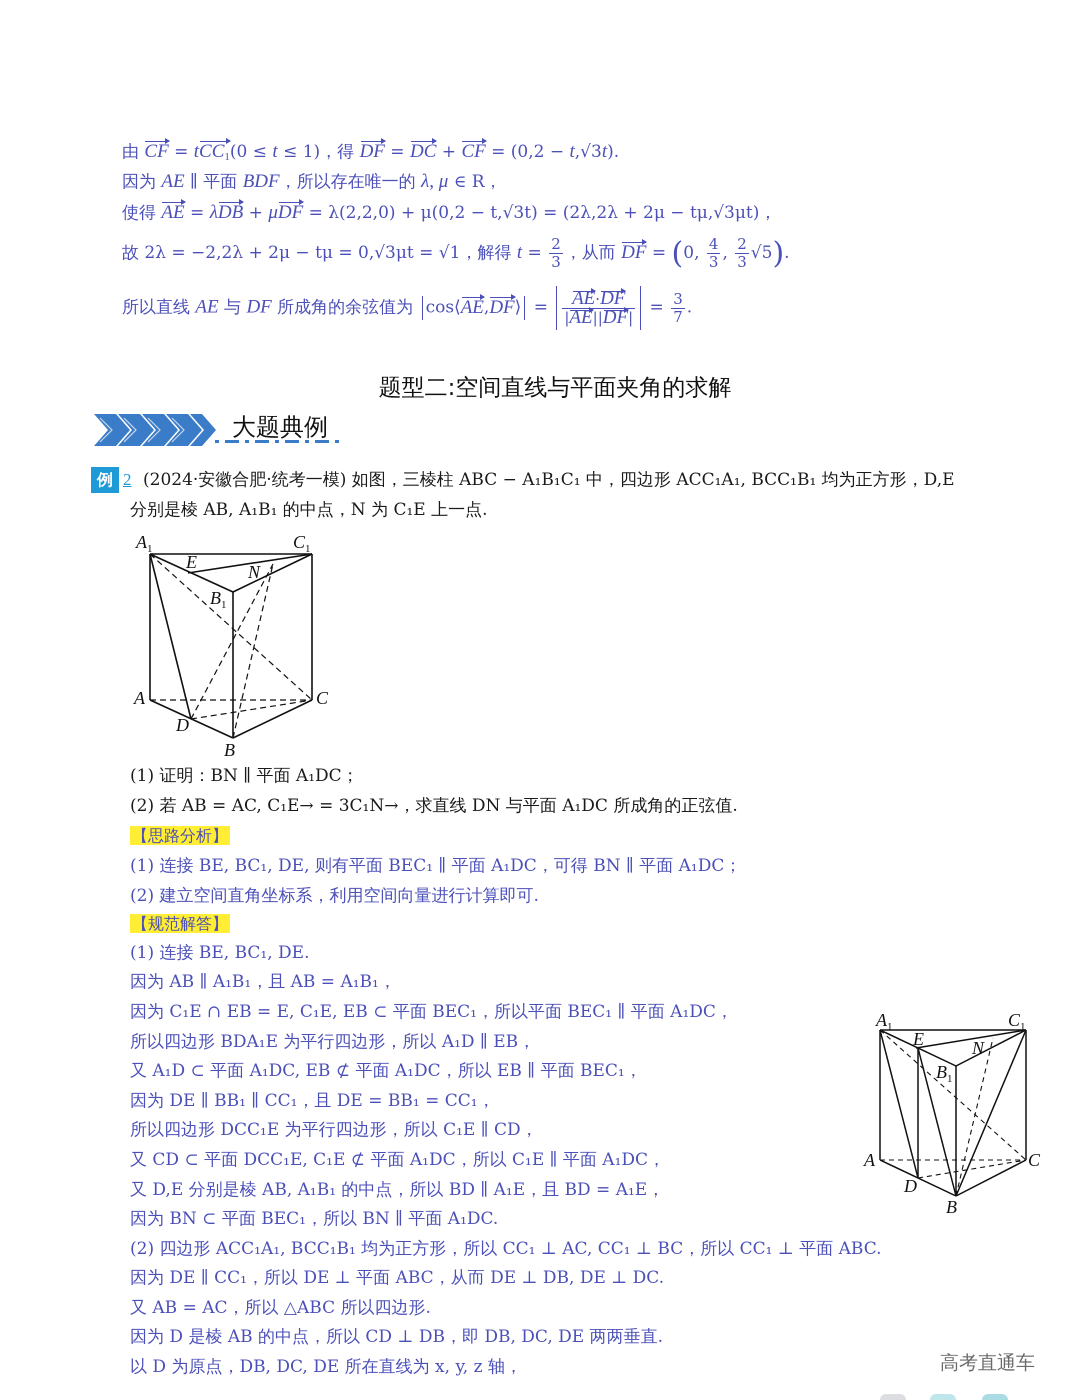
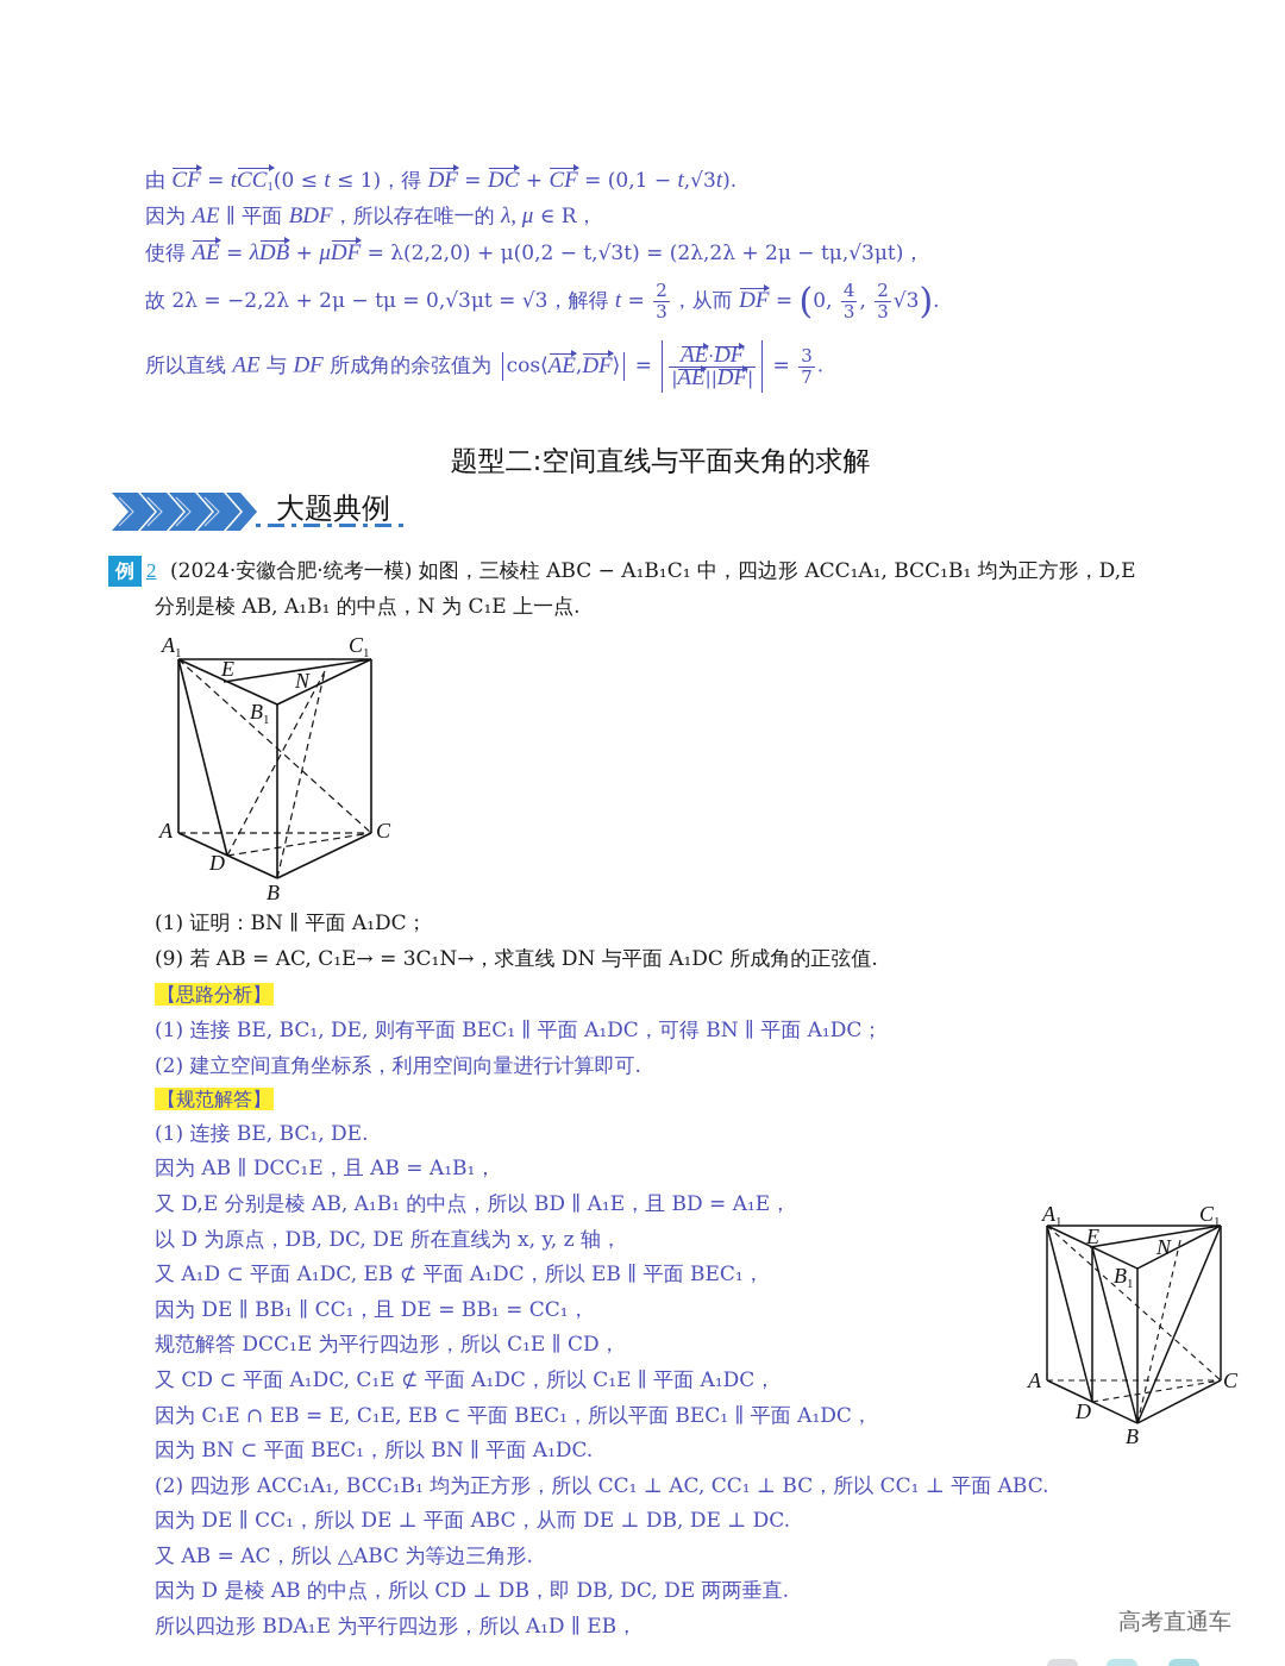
- 由 CF = tCC1(0 ≤ t ≤ 1)，得 DF = DC + CF = (0,2 − t,√3t).
+ 由 CF = tCC1(0 ≤ t ≤ 1)，得 DF = DC + CF = (0,1 − t,√3t).
  因为 AE ∥ 平面 BDF，所以存在唯一的 λ, μ ∈ R，
  使得 AE = λDB + μDF = λ(2,2,0) + μ(0,2 − t,√3t) = (2λ,2λ + 2μ − tμ,√3μt)，
- 故 2λ = −2,2λ + 2μ − tμ = 0,√3μt = √1，解得 t =
+ 故 2λ = −2,2λ + 2μ − tμ = 0,√3μt = √3，解得 t =
  2
  3
  ，从而 DF = (0,
  4
  3
  ,
  2
  3
- √5).
+ √3).
  所以直线 AE 与 DF 所成角的余弦值为 cos⟨AE,DF⟩ =
  AE·DF
  |AE||DF|
  =
  3
  7
  .
  题型二:空间直线与平面夹角的求解
  大题典例
  例
  2
  (2024·安徽合肥·统考一模) 如图，三棱柱 ABC − A₁B₁C₁ 中，四边形 ACC₁A₁, BCC₁B₁ 均为正方形，D,E
  分别是棱 AB, A₁B₁ 的中点，N 为 C₁E 上一点.
  A1
  C1
  E
  N
  B1
  A
  C
  D
  B
  (1) 证明：BN ∥ 平面 A₁DC；
- (2) 若 AB = AC, C₁E→ = 3C₁N→，求直线 DN 与平面 A₁DC 所成角的正弦值.
+ (9) 若 AB = AC, C₁E→ = 3C₁N→，求直线 DN 与平面 A₁DC 所成角的正弦值.
  【思路分析】
  (1) 连接 BE, BC₁, DE, 则有平面 BEC₁ ∥ 平面 A₁DC，可得 BN ∥ 平面 A₁DC；
  (2) 建立空间直角坐标系，利用空间向量进行计算即可.
  【规范解答】
  (1) 连接 BE, BC₁, DE.
- 因为 AB ∥ A₁B₁，且 AB = A₁B₁，
+ 因为 AB ∥ DCC₁E，且 AB = A₁B₁，
- 因为 C₁E ∩ EB = E, C₁E, EB ⊂ 平面 BEC₁，所以平面 BEC₁ ∥ 平面 A₁DC，
+ 又 D,E 分别是棱 AB, A₁B₁ 的中点，所以 BD ∥ A₁E，且 BD = A₁E，
- 所以四边形 BDA₁E 为平行四边形，所以 A₁D ∥ EB，
+ 以 D 为原点，DB, DC, DE 所在直线为 x, y, z 轴，
  又 A₁D ⊂ 平面 A₁DC, EB ⊄ 平面 A₁DC，所以 EB ∥ 平面 BEC₁，
  因为 DE ∥ BB₁ ∥ CC₁，且 DE = BB₁ = CC₁，
- 所以四边形 DCC₁E 为平行四边形，所以 C₁E ∥ CD，
+ 规范解答 DCC₁E 为平行四边形，所以 C₁E ∥ CD，
- 又 CD ⊂ 平面 DCC₁E, C₁E ⊄ 平面 A₁DC，所以 C₁E ∥ 平面 A₁DC，
+ 又 CD ⊂ 平面 A₁DC, C₁E ⊄ 平面 A₁DC，所以 C₁E ∥ 平面 A₁DC，
- 又 D,E 分别是棱 AB, A₁B₁ 的中点，所以 BD ∥ A₁E，且 BD = A₁E，
+ 因为 C₁E ∩ EB = E, C₁E, EB ⊂ 平面 BEC₁，所以平面 BEC₁ ∥ 平面 A₁DC，
  因为 BN ⊂ 平面 BEC₁，所以 BN ∥ 平面 A₁DC.
  (2) 四边形 ACC₁A₁, BCC₁B₁ 均为正方形，所以 CC₁ ⊥ AC, CC₁ ⊥ BC，所以 CC₁ ⊥ 平面 ABC.
  因为 DE ∥ CC₁，所以 DE ⊥ 平面 ABC，从而 DE ⊥ DB, DE ⊥ DC.
- 又 AB = AC，所以 △ABC 所以四边形.
+ 又 AB = AC，所以 △ABC 为等边三角形.
  因为 D 是棱 AB 的中点，所以 CD ⊥ DB，即 DB, DC, DE 两两垂直.
- 以 D 为原点，DB, DC, DE 所在直线为 x, y, z 轴，
+ 所以四边形 BDA₁E 为平行四边形，所以 A₁D ∥ EB，
  A1
  C1
  E
  N
  B1
  A
  C
  D
  B
  高考直通车
